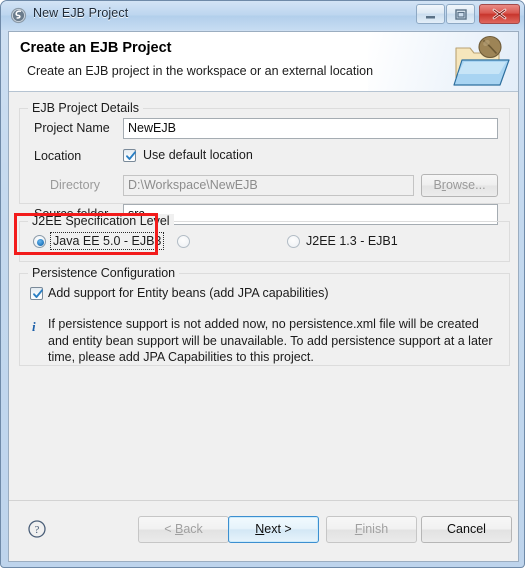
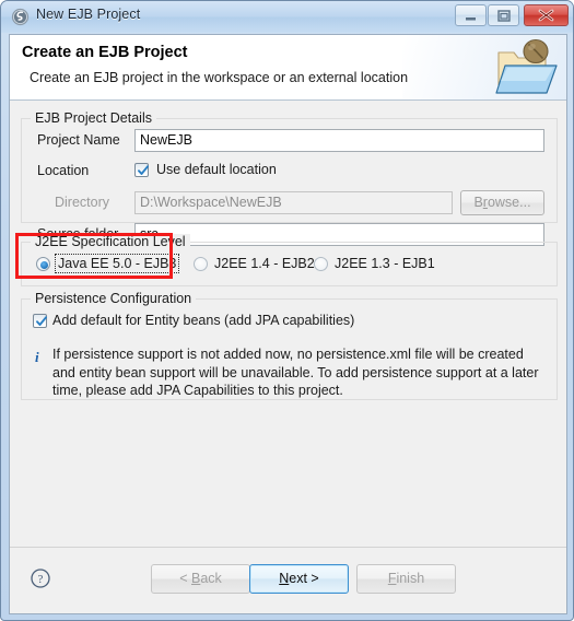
  New EJB Project
  Create an EJB Project
  Create an EJB project in the workspace or an external location
  EJB Project Details
  Project Name
  NewEJB
  Location
  Use default location
  Directory
  D:\Workspace\NewEJB
  Browse...
  J2EE Specification Level
  Java EE 5.0 - EJB3
+ J2EE 1.4 - EJB2
  J2EE 1.3 - EJB1
  Persistence Configuration
- Add support for Entity beans (add JPA capabilities)
+ Add default for Entity beans (add JPA capabilities)
  i
  If persistence support is not added now, no persistence.xml file will be created and entity bean support will be unavailable. To add persistence support at a later time, please add JPA Capabilities to this project.
  ?
  < Back
  Next >
  Finish
- Cancel
